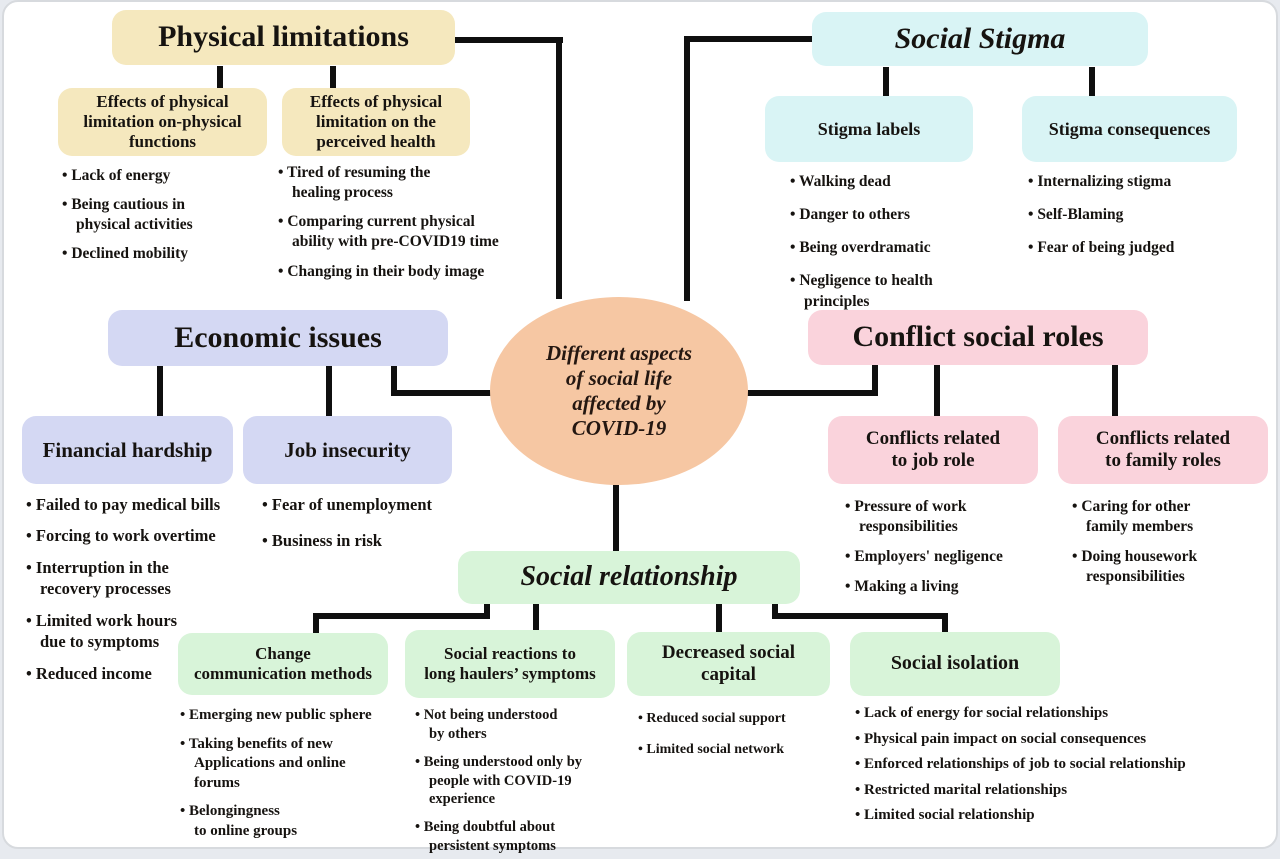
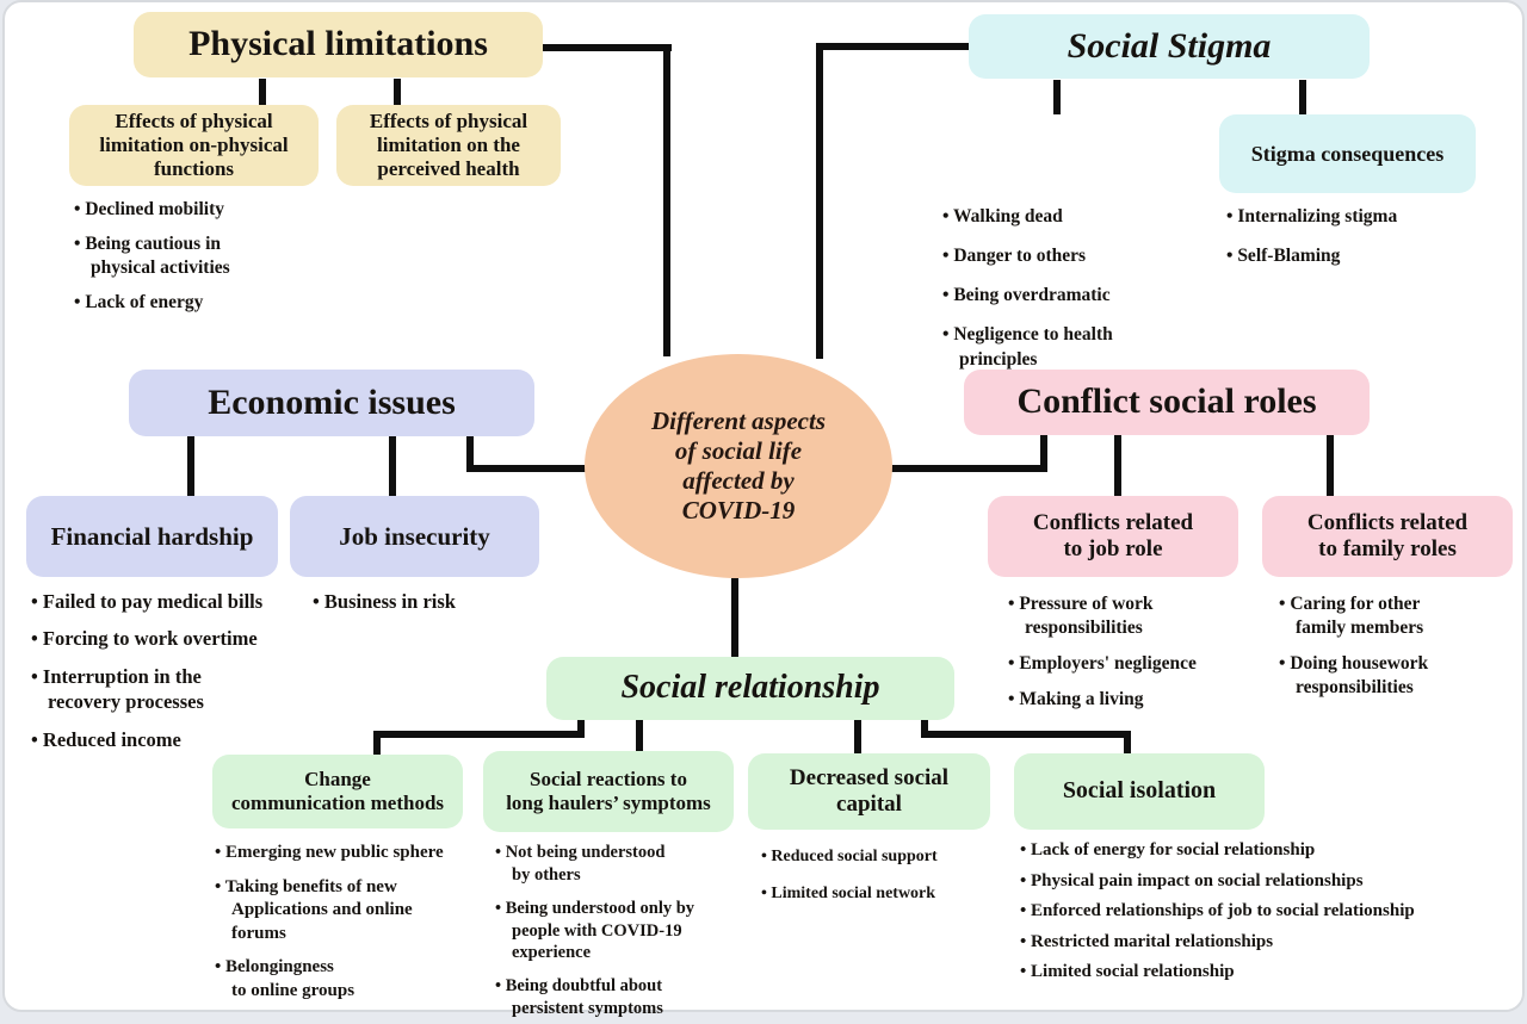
  Physical limitations
  Effects of physical
  limitation on-physical
  functions
  Effects of physical
  limitation on the
  perceived health
- Lack of energy
+ Declined mobility
  Being cautious in
  physical activities
- Declined mobility
+ Lack of energy
- Tired of resuming the
- healing process
- Comparing current physical
- ability with pre-COVID19 time
- Changing in their body image
  Social Stigma
- Stigma labels
  Stigma consequences
  Walking dead
  Danger to others
  Being overdramatic
  Negligence to health
  principles
  Internalizing stigma
  Self-Blaming
- Fear of being judged
  Economic issues
  Financial hardship
  Job insecurity
  Failed to pay medical bills
  Forcing to work overtime
  Interruption in the
  recovery processes
- Limited work hours
- due to symptoms
  Reduced income
- Fear of unemployment
  Business in risk
  Conflict social roles
  Conflicts related
  to job role
  Conflicts related
  to family roles
  Pressure of work
  responsibilities
  Employers' negligence
  Making a living
  Caring for other
  family members
  Doing housework
  responsibilities
  Different aspects
  of social life
  affected by
  COVID-19
  Social relationship
  Change
  communication methods
  Social reactions to
  long haulers’ symptoms
  Decreased social
  capital
  Social isolation
  Emerging new public sphere
  Taking benefits of new
  Applications and online
  forums
  Belongingness
  to online groups
  Not being understood
  by others
  Being understood only by
  people with COVID-19
  experience
  Being doubtful about
  persistent symptoms
  Reduced social support
  Limited social network
- Lack of energy for social relationships
+ Lack of energy for social relationship
- Physical pain impact on social consequences
+ Physical pain impact on social relationships
  Enforced relationships of job to social relationship
  Restricted marital relationships
  Limited social relationship
